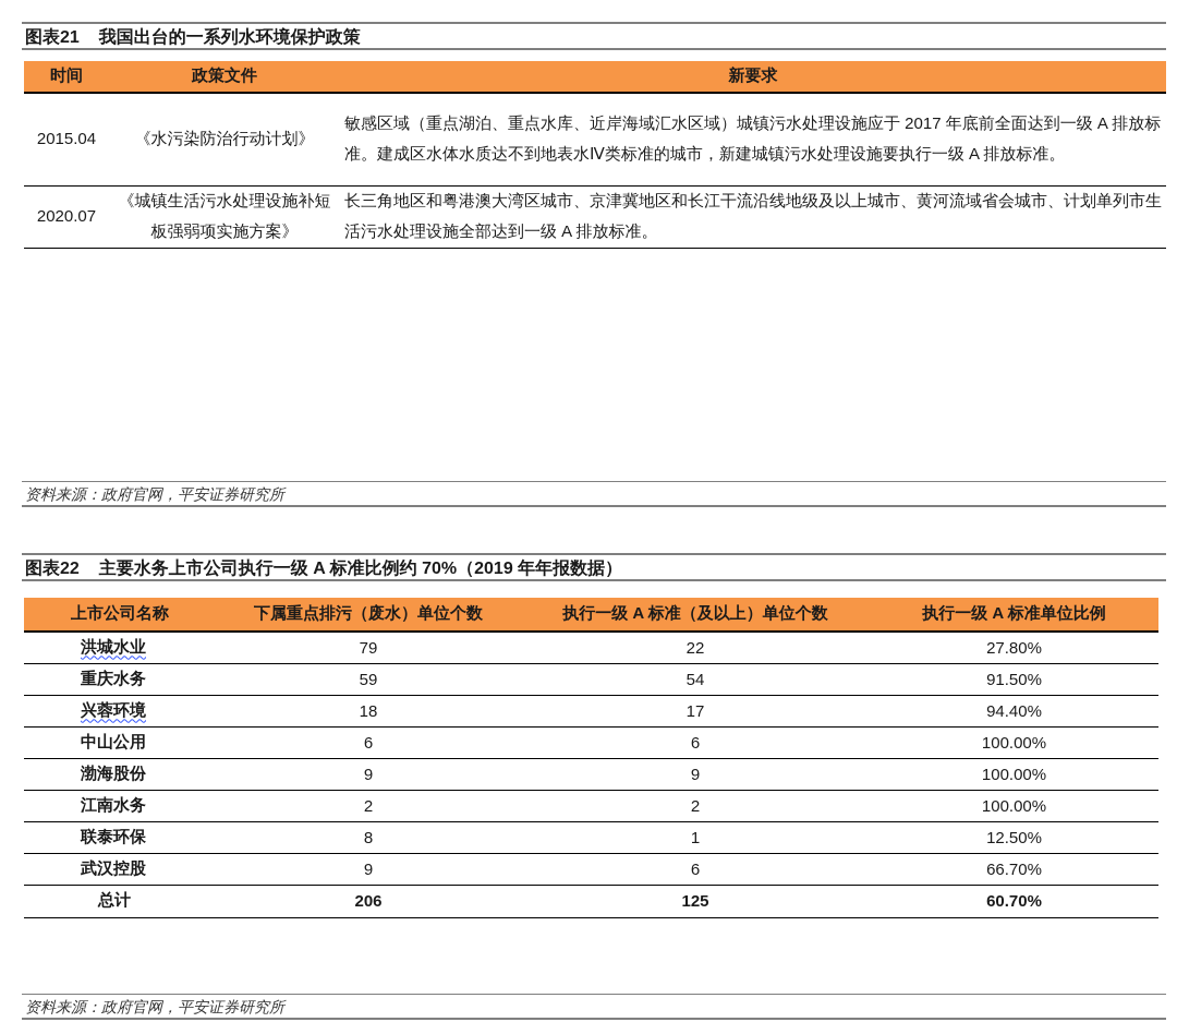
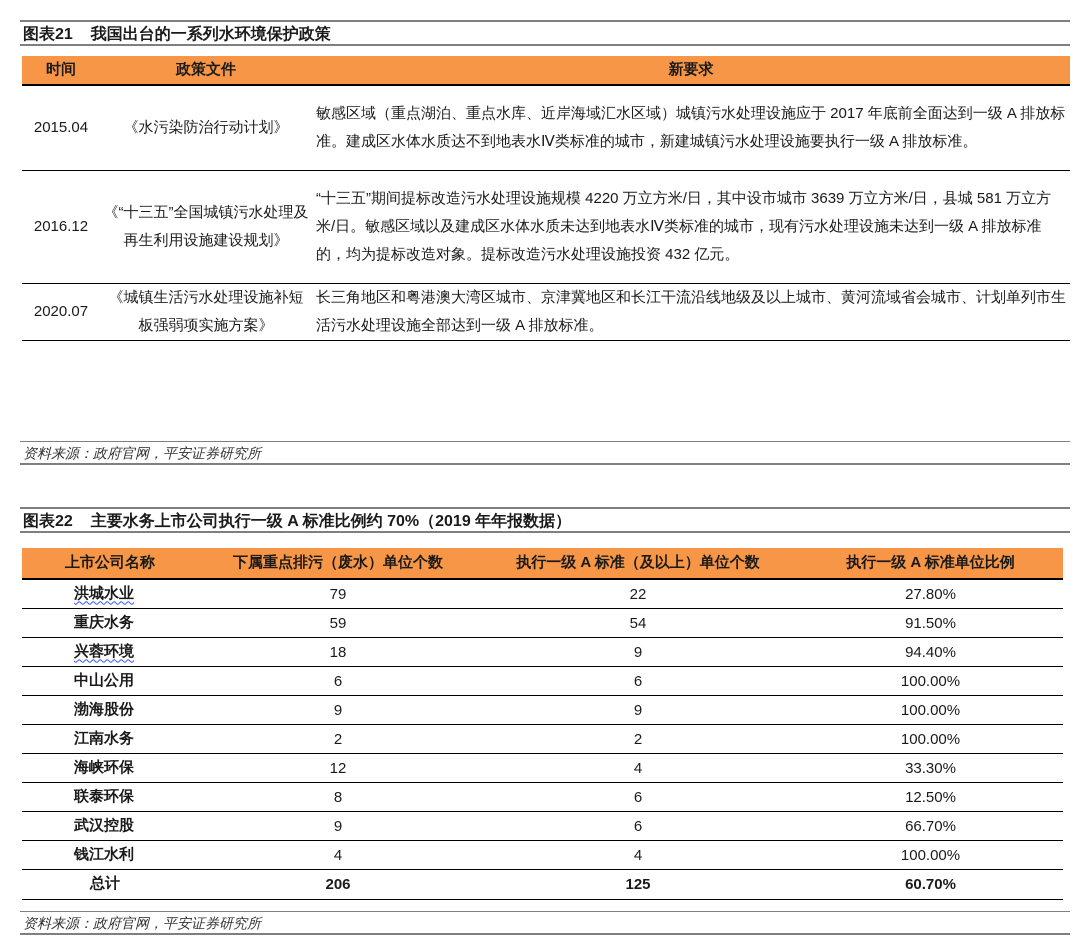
  图表21 我国出台的一系列水环境保护政策
  时间	政策文件	新要求
  2015.04	《水污染防治行动计划》	敏感区域（重点湖泊、重点水库、近岸海域汇水区域）城镇污水处理设施应于 2017 年底前全面达到一级 A 排放标准。建成区水体水质达不到地表水Ⅳ类标准的城市，新建城镇污水处理设施要执行一级 A 排放标准。
+ 2016.12	《“十三五”全国城镇污水处理及再生利用设施建设规划》	“十三五”期间提标改造污水处理设施规模 4220 万立方米/日，其中设市城市 3639 万立方米/日，县城 581 万立方米/日。敏感区域以及建成区水体水质未达到地表水Ⅳ类标准的城市，现有污水处理设施未达到一级 A 排放标准的，均为提标改造对象。提标改造污水处理设施投资 432 亿元。
  2020.07	《城镇生活污水处理设施补短板强弱项实施方案》	长三角地区和粤港澳大湾区城市、京津冀地区和长江干流沿线地级及以上城市、黄河流域省会城市、计划单列市生活污水处理设施全部达到一级 A 排放标准。
  资料来源：政府官网，平安证券研究所
  图表22 主要水务上市公司执行一级 A 标准比例约 70%（2019 年年报数据）
  上市公司名称	下属重点排污（废水）单位个数	执行一级 A 标准（及以上）单位个数	执行一级 A 标准单位比例
  洪城水业	79	22	27.80%
  重庆水务	59	54	91.50%
- 兴蓉环境	18	17	94.40%
+ 兴蓉环境	18	9	94.40%
  中山公用	6	6	100.00%
  渤海股份	9	9	100.00%
  江南水务	2	2	100.00%
+ 海峡环保	12	4	33.30%
- 联泰环保	8	1	12.50%
+ 联泰环保	8	6	12.50%
  武汉控股	9	6	66.70%
+ 钱江水利	4	4	100.00%
  总计	206	125	60.70%
  资料来源：政府官网，平安证券研究所
